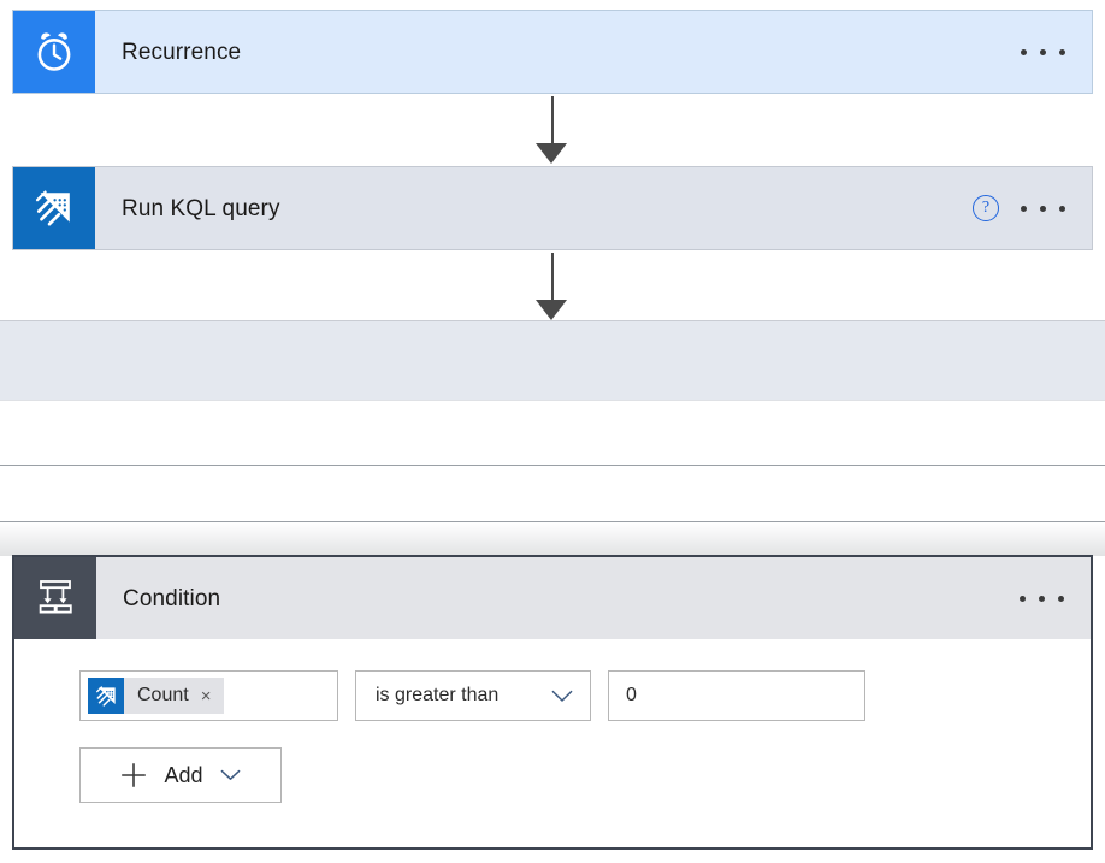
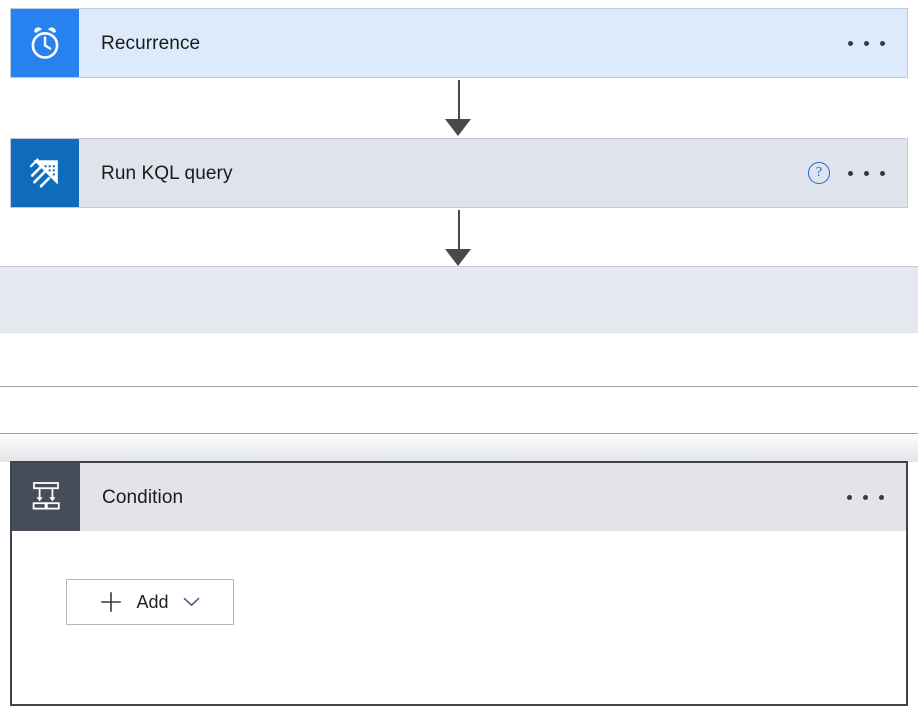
  Recurrence
  Run KQL query
  ?
  Condition
- Count
- ×
- is greater than
- 0
  Add
